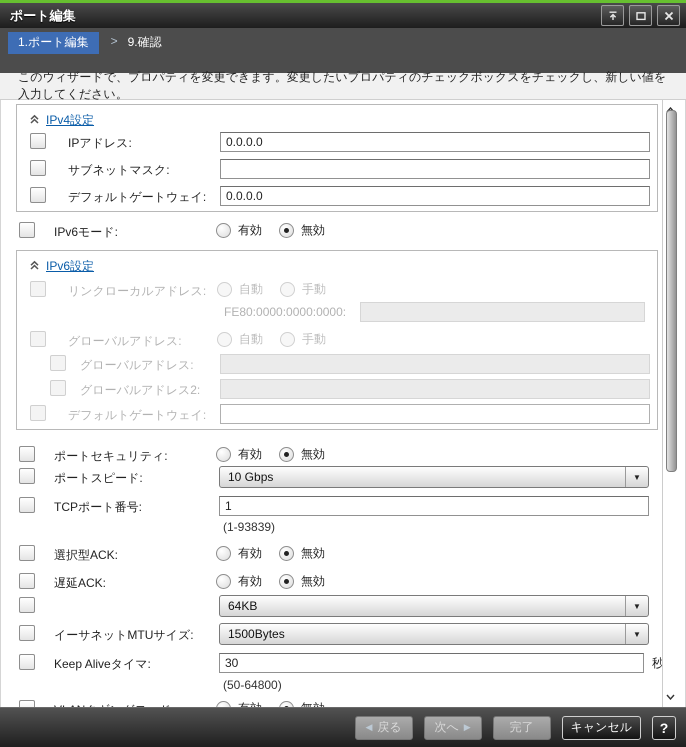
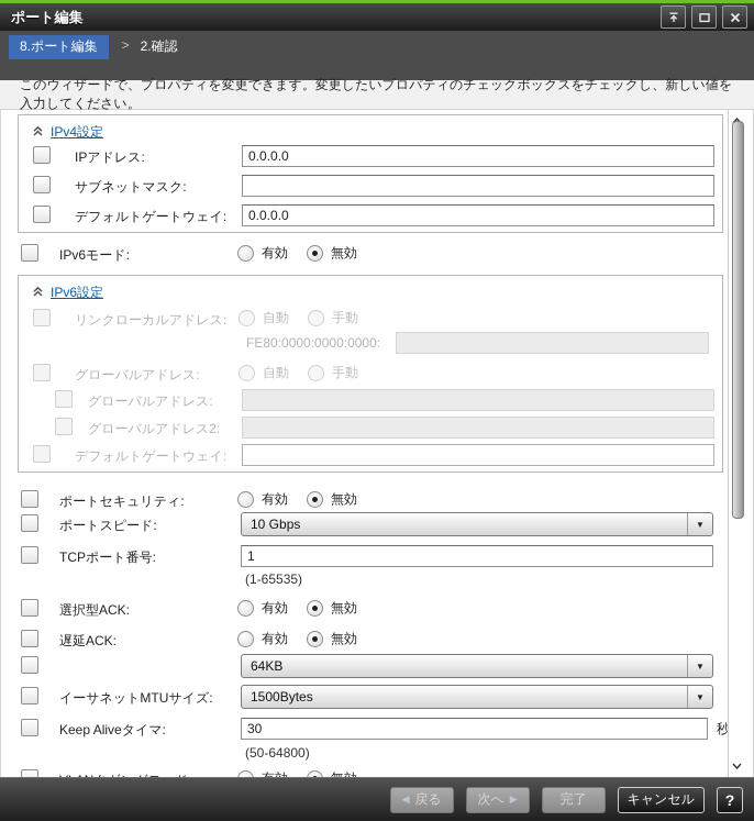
  ポート編集
- 1.ポート編集
+ 8.ポート編集
  >
- 9.確認
+ 2.確認
  このウィザードで、プロパティを変更できます。変更したいプロパティのチェックボックスをチェックし、新しい値を入力してください。
  IPv4設定
  IPアドレス:
  0.0.0.0
  サブネットマスク:
  デフォルトゲートウェイ:
  0.0.0.0
  IPv6モード:
  有効
  無効
  IPv6設定
  リンクローカルアドレス:
  自動
  手動
  FE80:0000:0000:0000:
  グローバルアドレス:
  自動
  手動
  グローバルアドレス:
  グローバルアドレス2:
  デフォルトゲートウェイ:
  ポートセキュリティ:
  有効
  無効
  ポートスピード:
  10 Gbps
  ▼
  TCPポート番号:
  1
- (1-93839)
+ (1-65535)
  選択型ACK:
  有効
  無効
  遅延ACK:
  有効
  無効
  64KB
  ▼
  イーサネットMTUサイズ:
  1500Bytes
  ▼
  Keep Aliveタイマ:
  30
  秒
  (50-64800)
  ◀
  戻る
  次へ
  ▶
  完了
  キャンセル
  ?
